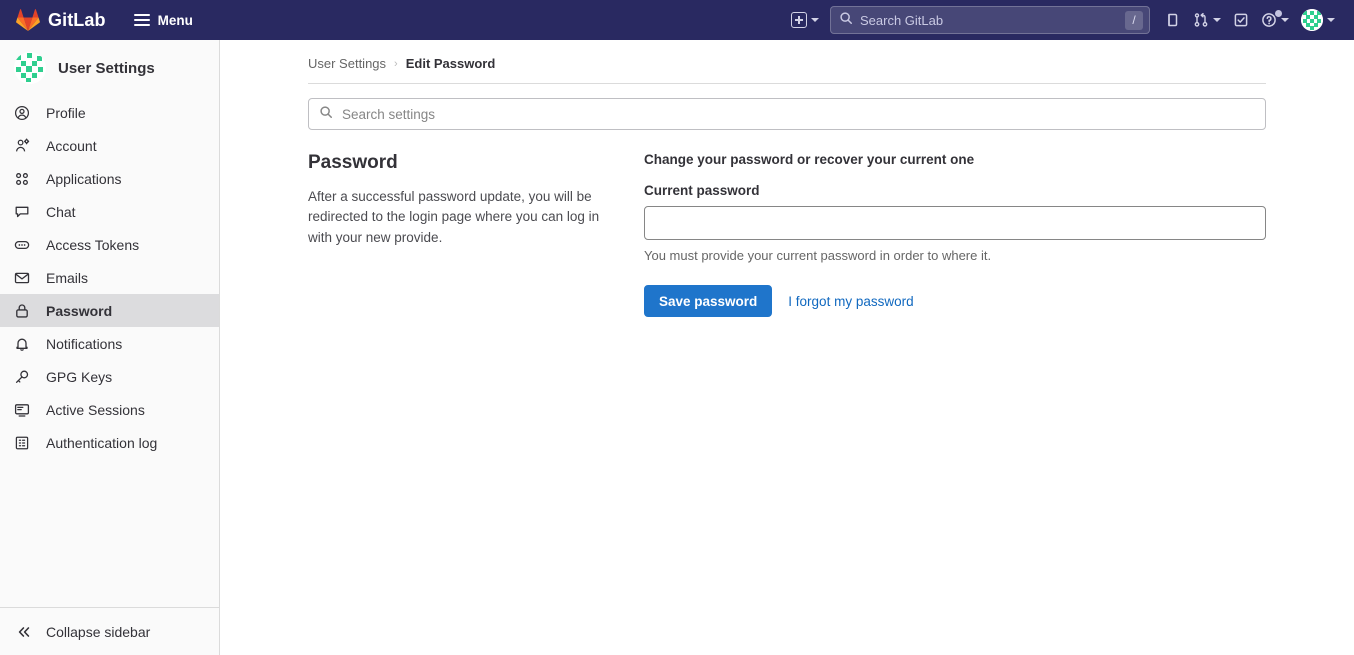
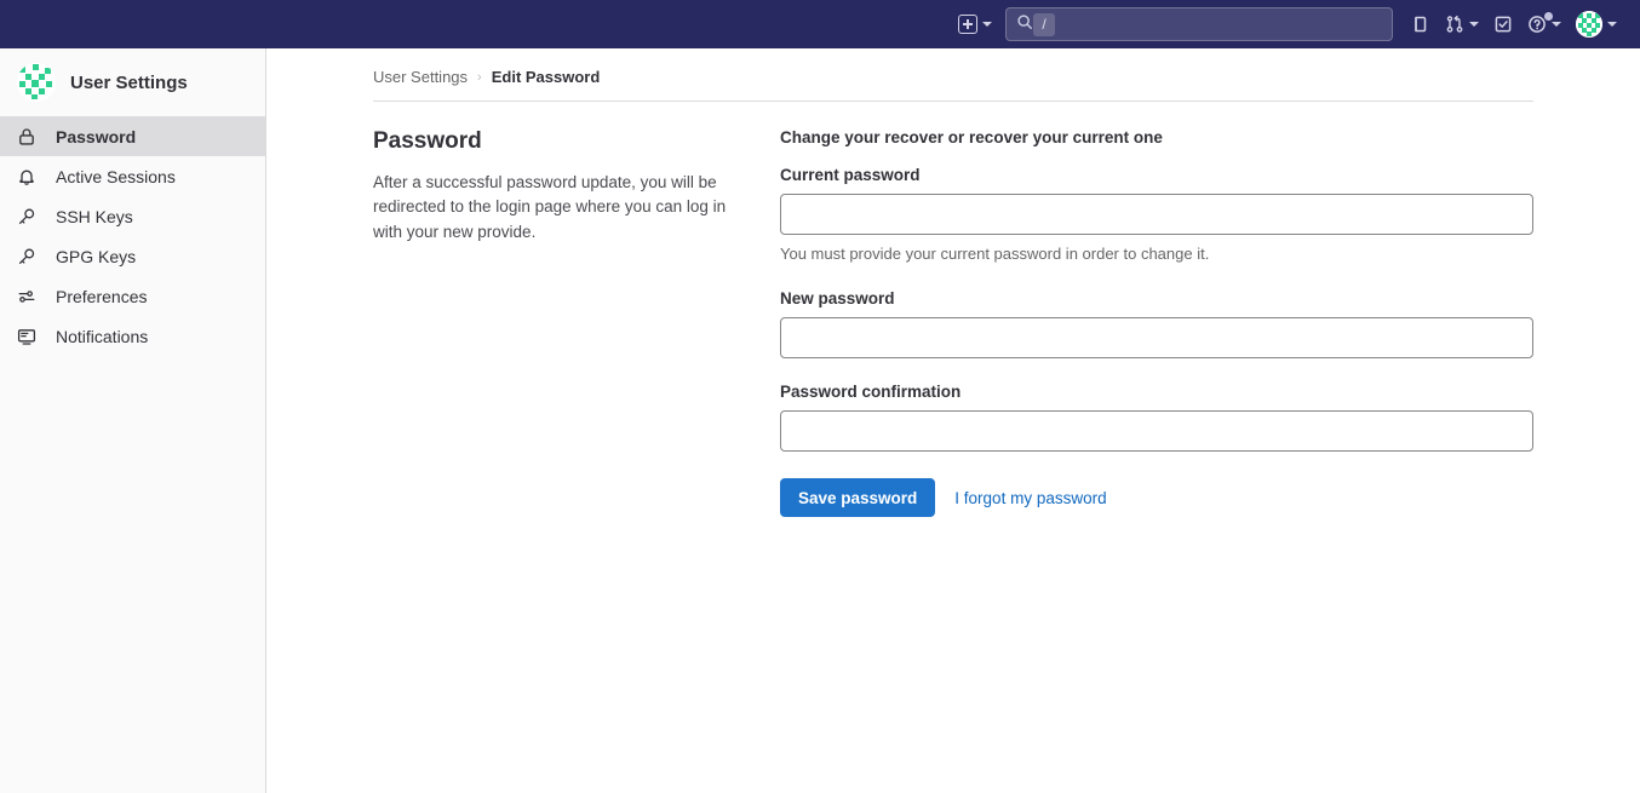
- GitLab
- Menu
- Search GitLab
  /
  User Settings
- Profile
- Account
- Applications
- Chat
- Access Tokens
- Emails
  Password
- Notifications
+ Active Sessions
+ SSH Keys
  GPG Keys
+ Preferences
- Active Sessions
+ Notifications
- Authentication log
- Collapse sidebar
  User Settings
  ›
  Edit Password
- Search settings
  Password
  After a successful password update, you will be redirected to the login page where you can log in with your new provide.
- Change your password or recover your current one
+ Change your recover or recover your current one
  Current password
- You must provide your current password in order to where it.
+ You must provide your current password in order to change it.
+ New password
+ Password confirmation
  Save password
  I forgot my password
